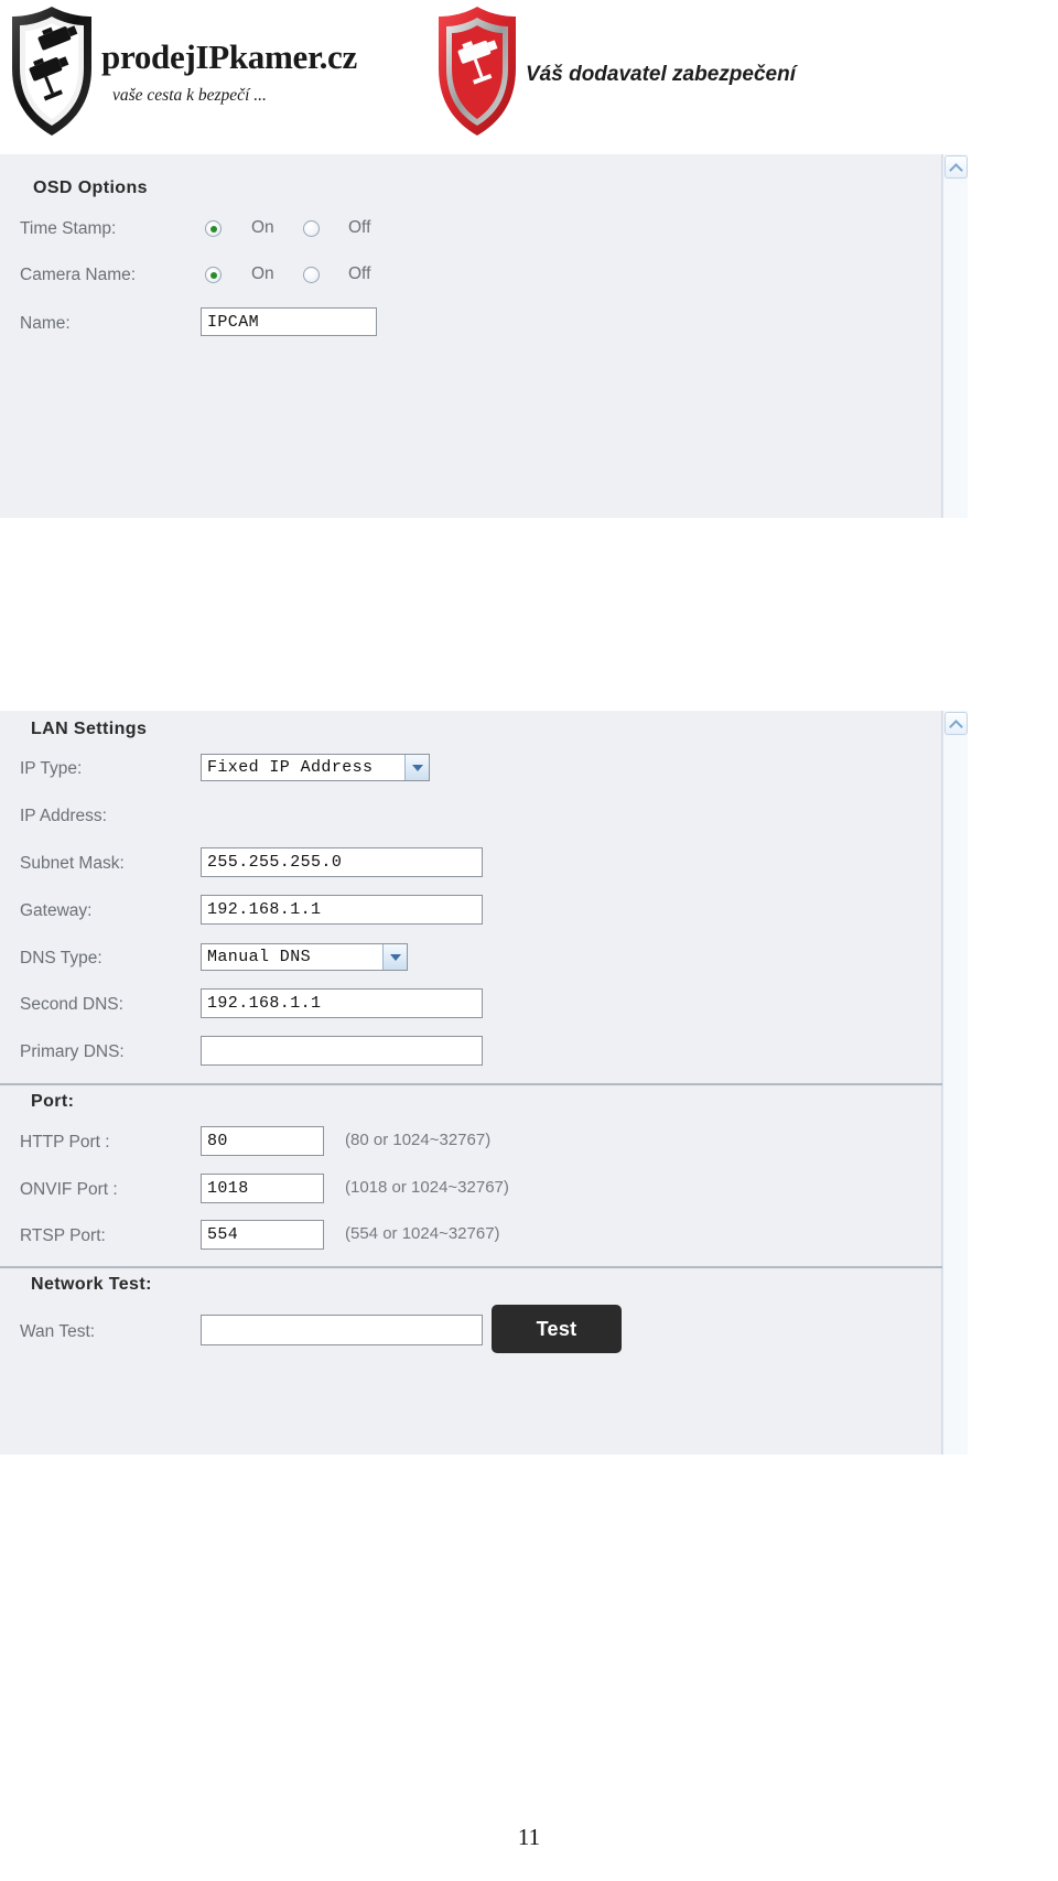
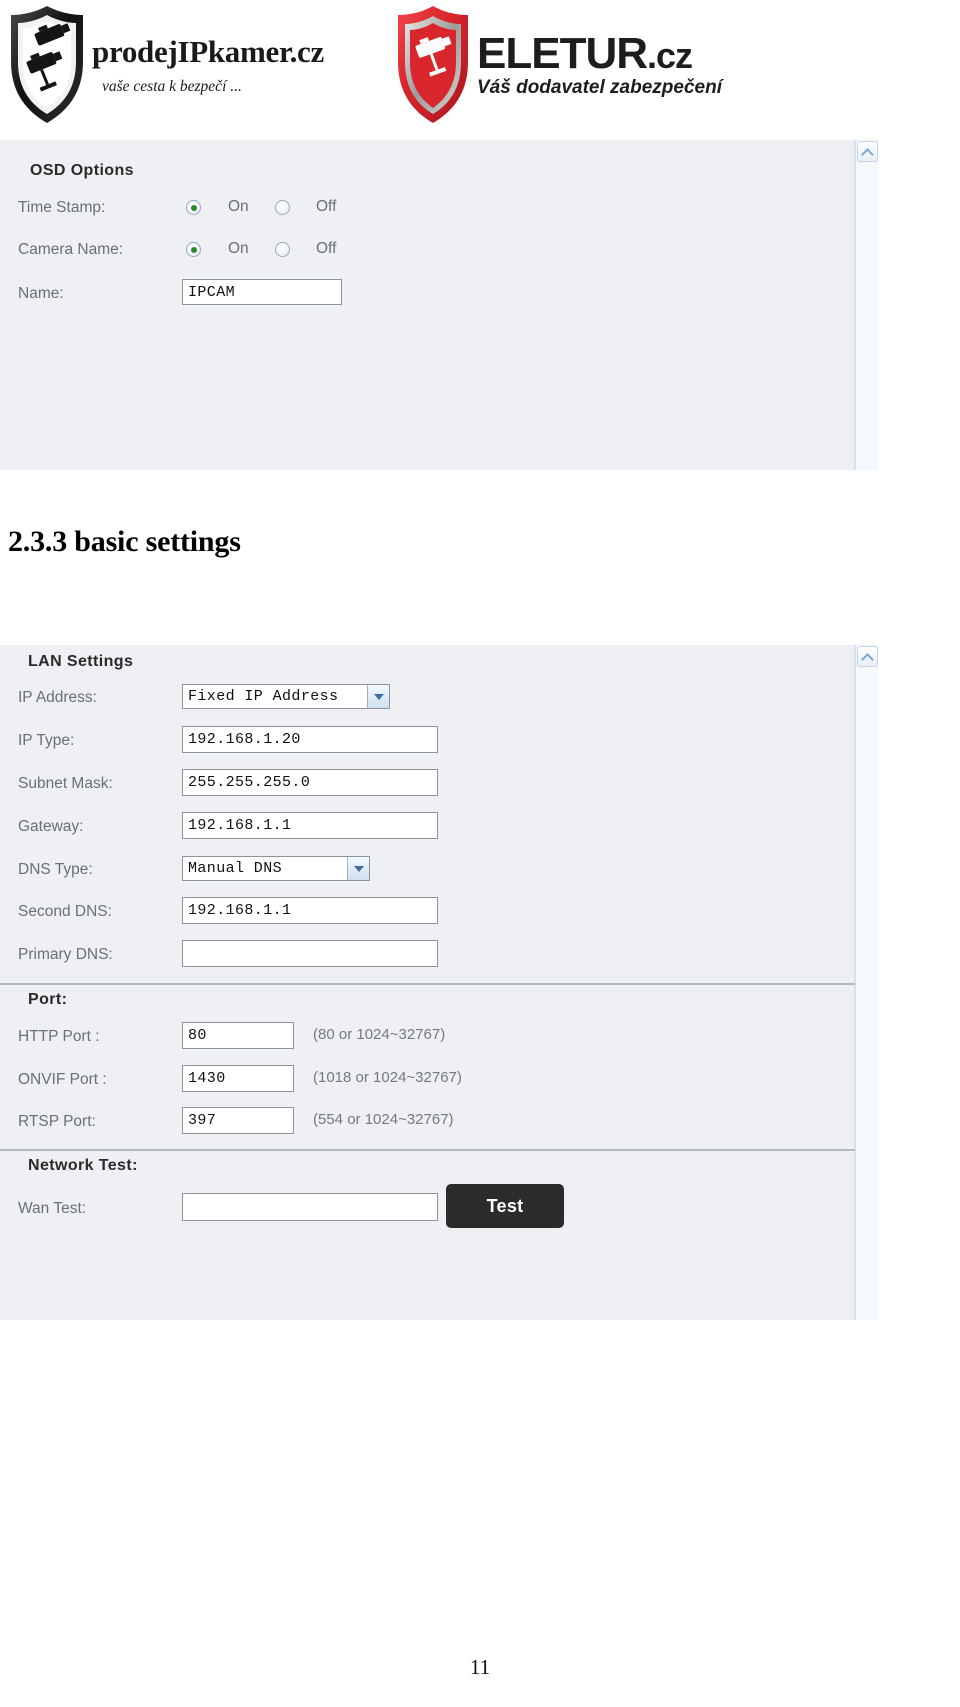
  prodejIPkamer.cz
  vaše cesta k bezpečí ...
+ ELETUR.cz
  Váš dodavatel zabezpečení
  OSD Options
  Time Stamp:
  On
  Off
  Camera Name:
  On
  Off
  Name:
  IPCAM
+ 2.3.3 basic settings
  LAN Settings
- IP Type:
+ IP Address:
  Fixed IP Address
- IP Address:
+ IP Type:
+ 192.168.1.20
  Subnet Mask:
  255.255.255.0
  Gateway:
  192.168.1.1
  DNS Type:
  Manual DNS
  Second DNS:
  192.168.1.1
  Primary DNS:
  Port:
  HTTP Port :
  80
  (80 or 1024~32767)
  ONVIF Port :
- 1018
+ 1430
  (1018 or 1024~32767)
  RTSP Port:
- 554
+ 397
  (554 or 1024~32767)
  Network Test:
  Wan Test:
  Test
  11
